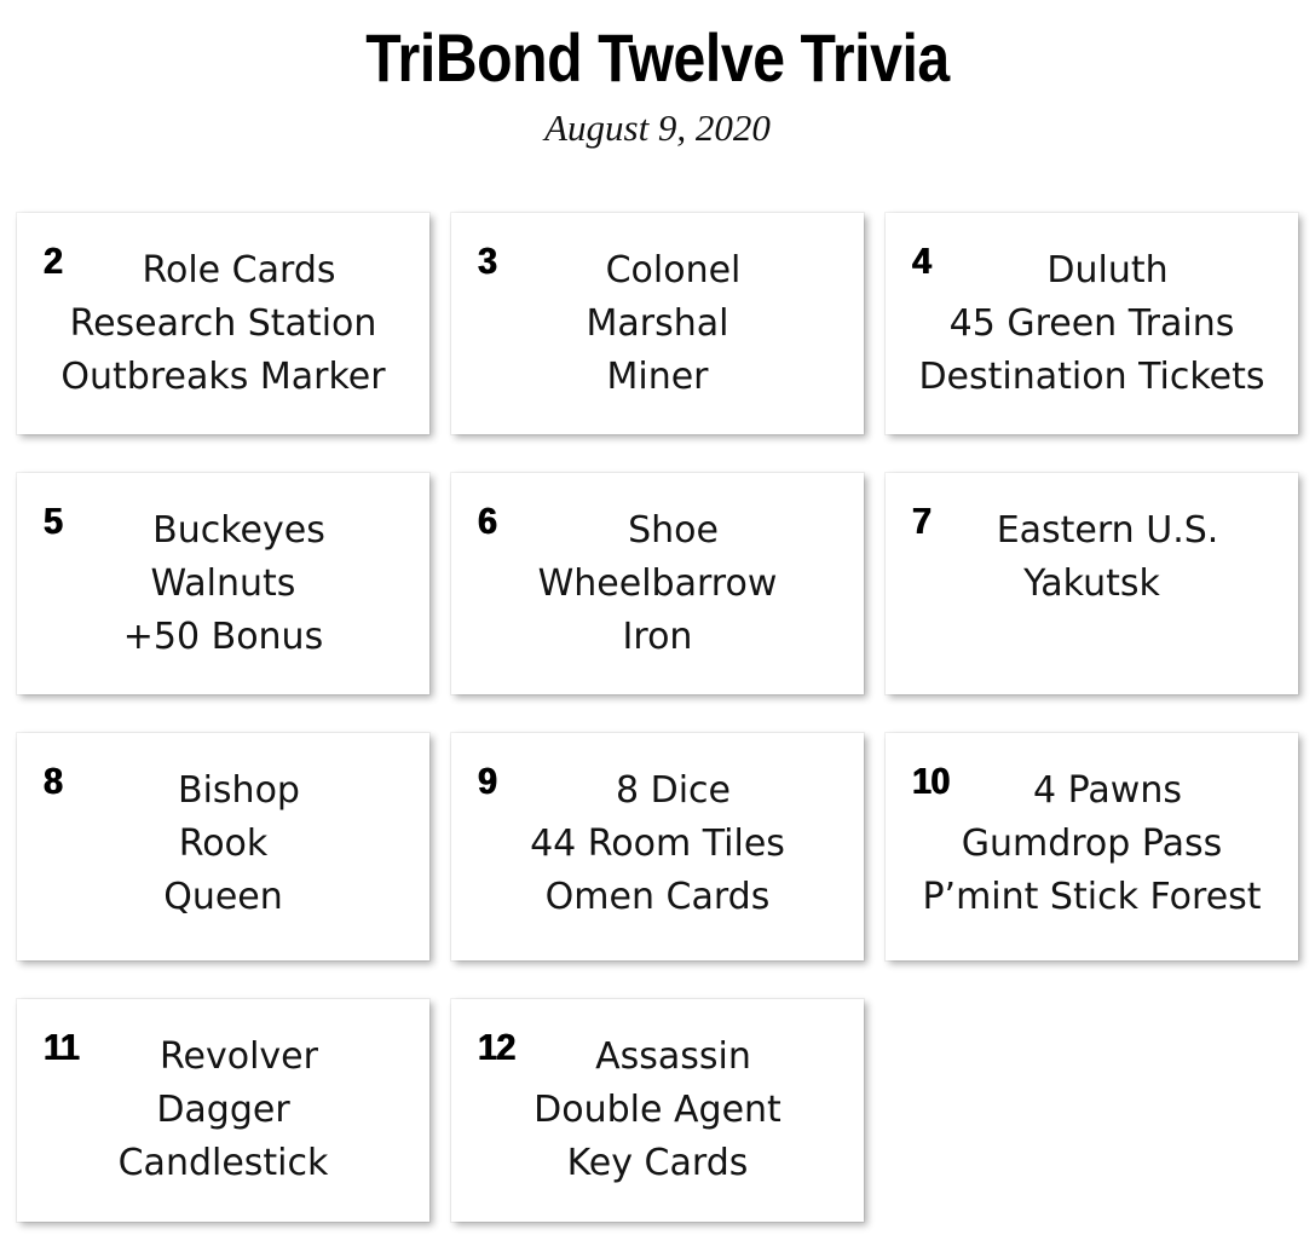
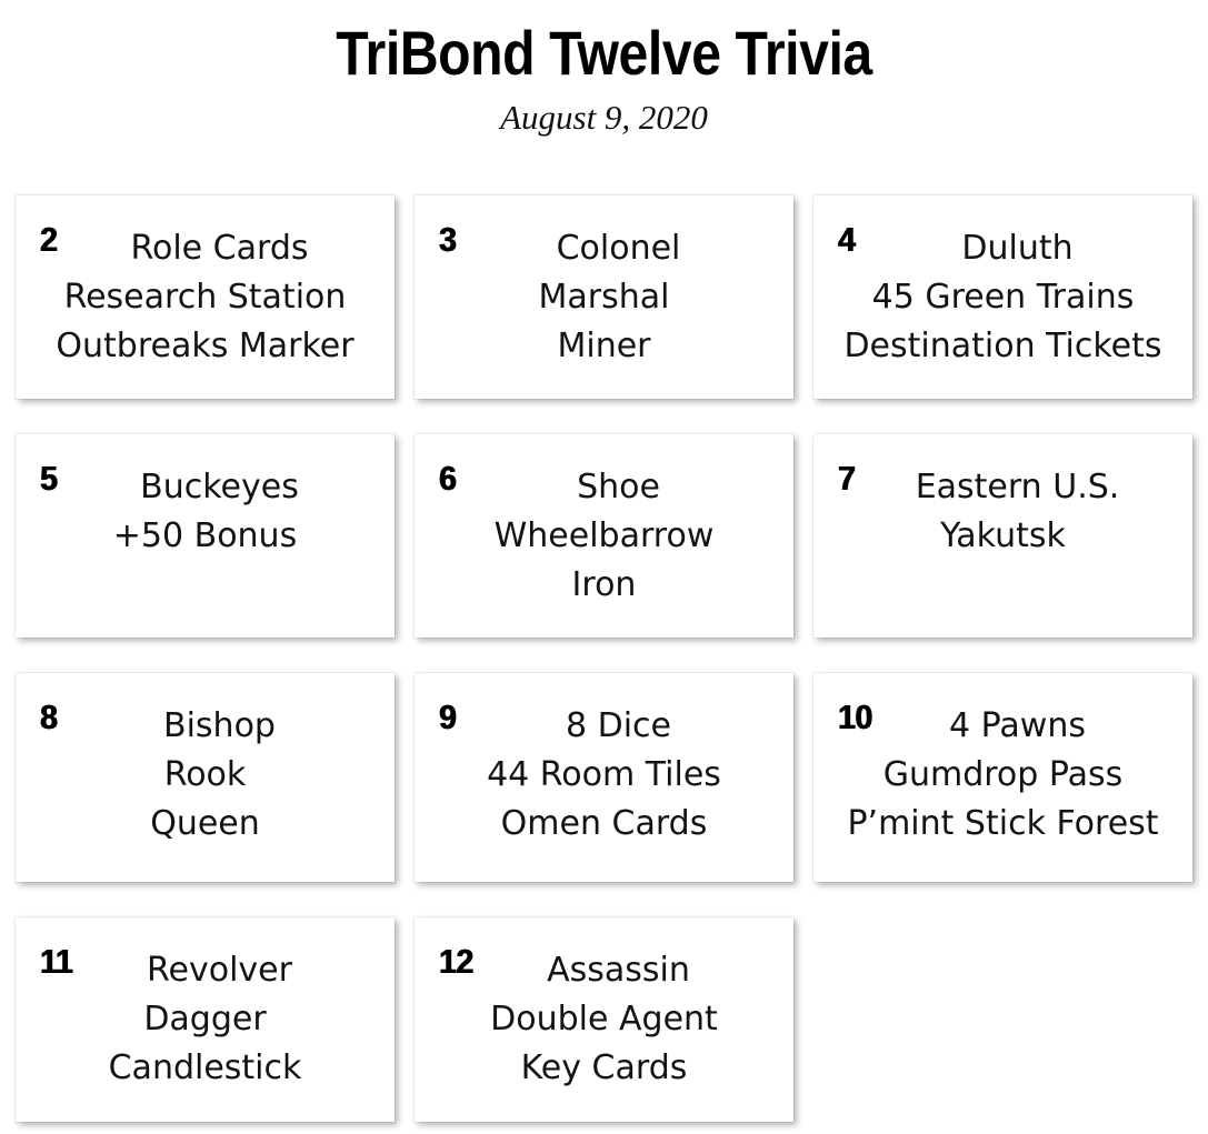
  TriBond Twelve Trivia
  August 9, 2020
  2
  Role Cards
  Research Station
  Outbreaks Marker
  3
  Colonel
  Marshal
  Miner
  4
  Duluth
  45 Green Trains
  Destination Tickets
  5
  Buckeyes
- Walnuts
  +50 Bonus
  6
  Shoe
  Wheelbarrow
  Iron
  7
  Eastern U.S.
  Yakutsk
  8
  Bishop
  Rook
  Queen
  9
  8 Dice
  44 Room Tiles
  Omen Cards
  10
  4 Pawns
  Gumdrop Pass
  P’mint Stick Forest
  11
  Revolver
  Dagger
  Candlestick
  12
  Assassin
  Double Agent
  Key Cards
